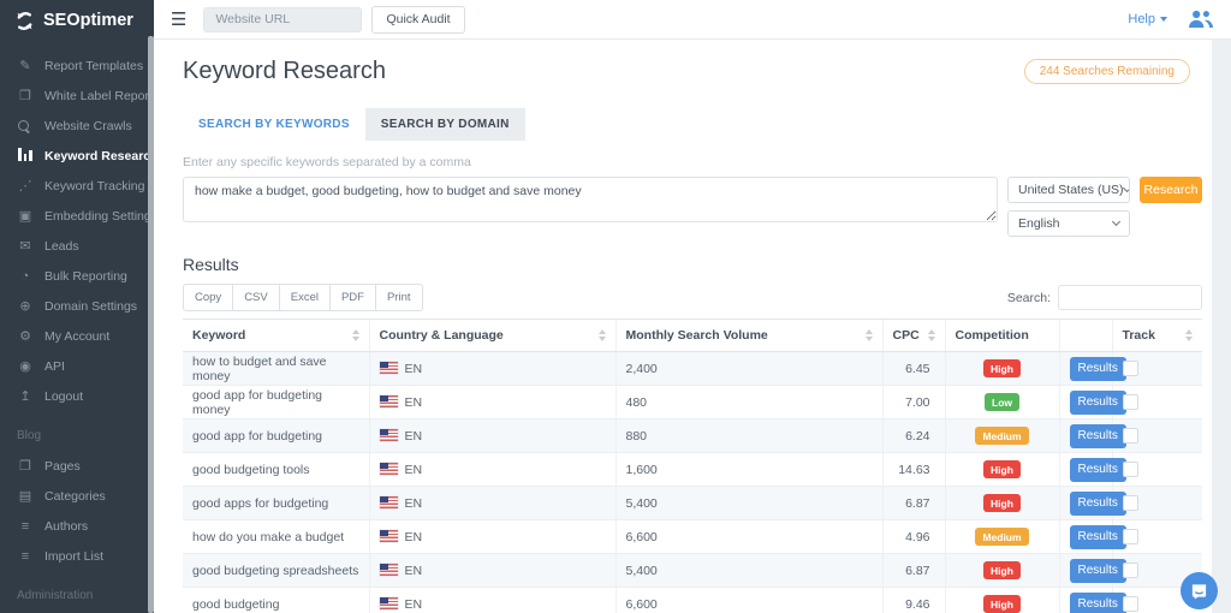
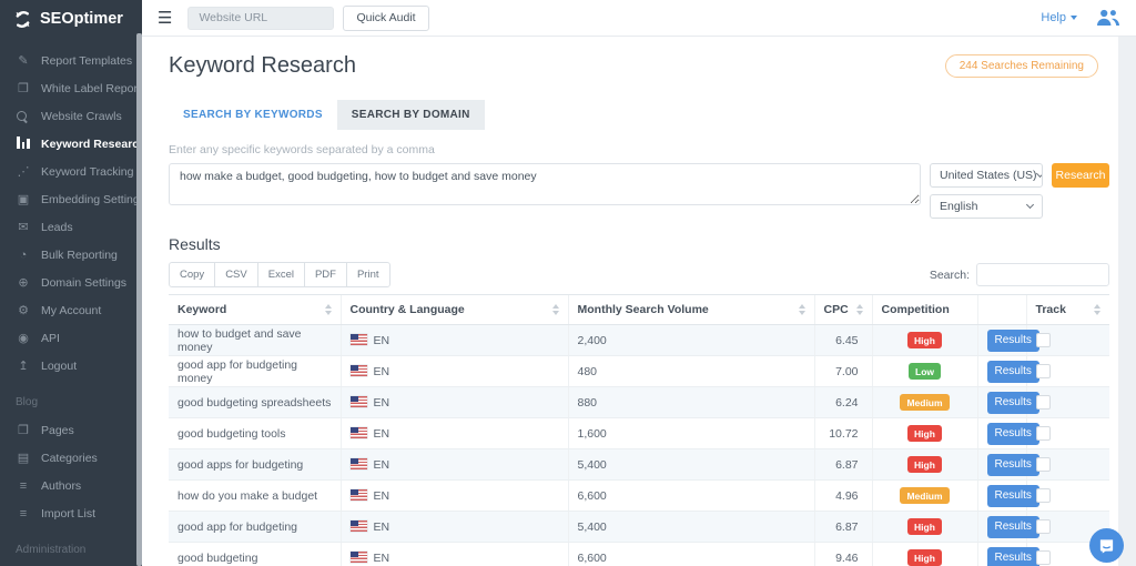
  SEOptimer
  ✎
  Report Templates
  ❐
  White Label Repo
  Website Crawls
  Keyword Resear
  ⋰
  Keyword Tracking
  ▣
  Embedding Settin
  ✉
  Leads
  ◔
  Bulk Reporting
  ⊕
  Domain Settings
  ⚙
  My Account
  ◉
  API
  ↥
  Logout
  Blog
  ❐
  Pages
  ▤
  Categories
  ≡
  Authors
  ≡
  Import List
  Administration
  ☰
  Website URL
  Quick Audit
  Help
  Keyword Research
  244 Searches Remaining
  SEARCH BY KEYWORDS
  SEARCH BY DOMAIN
  Enter any specific keywords separated by a comma
  how make a budget, good budgeting, how to budget and save money
  United States (US)
  English
  Research
  Results
  Copy CSV Excel PDF Print
  Search:
  Keyword	Country & Language	Monthly Search Volume	CPC	Competition		Track
  how to budget and save money	EN	2,400	6.45	High	Results
  good app for budgeting money	EN	480	7.00	Low	Results
- good app for budgeting	EN	880	6.24	Medium	Results
+ good budgeting spreadsheets	EN	880	6.24	Medium	Results
- good budgeting tools	EN	1,600	14.63	High	Results
+ good budgeting tools	EN	1,600	10.72	High	Results
  good apps for budgeting	EN	5,400	6.87	High	Results
  how do you make a budget	EN	6,600	4.96	Medium	Results
- good budgeting spreadsheets	EN	5,400	6.87	High	Results
+ good app for budgeting	EN	5,400	6.87	High	Results
  good budgeting	EN	6,600	9.46	High	Results
